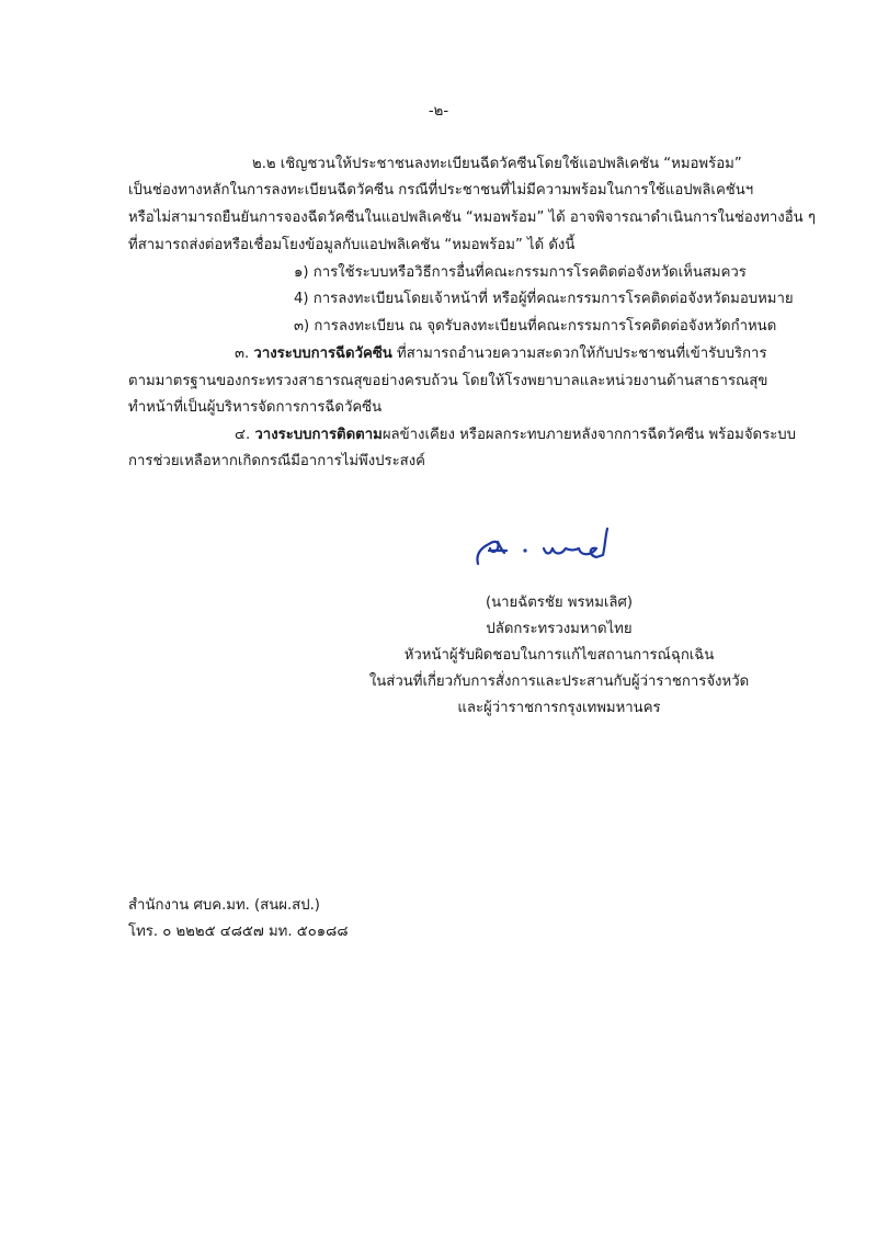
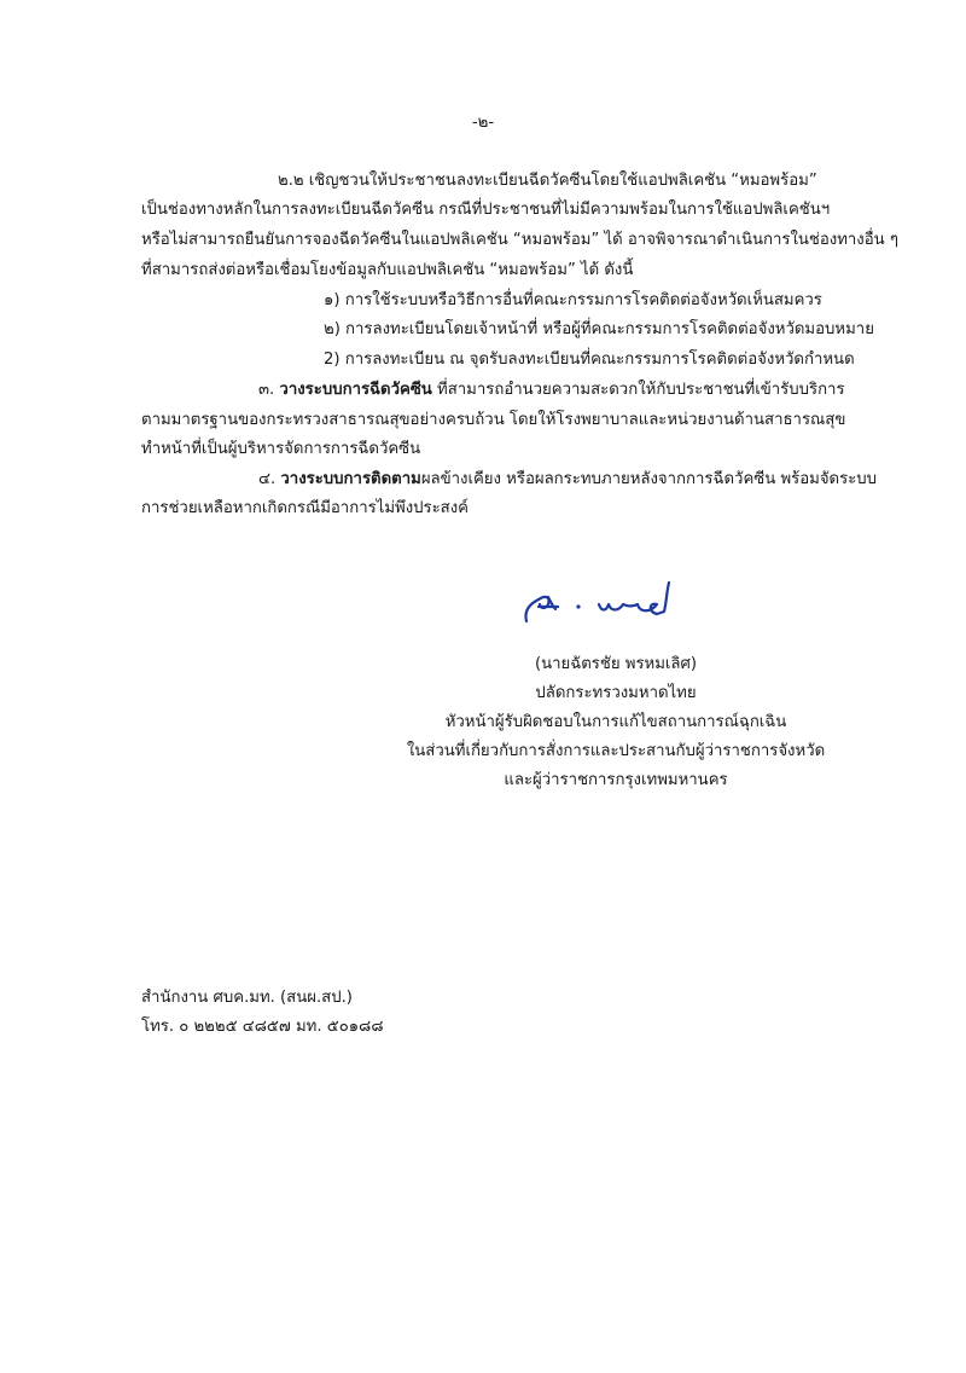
  -๒-
  ๒.๒ เชิญชวนให้ประชาชนลงทะเบียนฉีดวัคซีนโดยใช้แอปพลิเคชัน “หมอพร้อม”
  เป็นช่องทางหลักในการลงทะเบียนฉีดวัคซีน กรณีที่ประชาชนที่ไม่มีความพร้อมในการใช้แอปพลิเคชันฯ
  หรือไม่สามารถยืนยันการจองฉีดวัคซีนในแอปพลิเคชัน “หมอพร้อม” ได้ อาจพิจารณาดำเนินการในช่องทางอื่น ๆ
  ที่สามารถส่งต่อหรือเชื่อมโยงข้อมูลกับแอปพลิเคชัน “หมอพร้อม” ได้ ดังนี้
  ๑) การใช้ระบบหรือวิธีการอื่นที่คณะกรรมการโรคติดต่อจังหวัดเห็นสมควร
- 4) การลงทะเบียนโดยเจ้าหน้าที่ หรือผู้ที่คณะกรรมการโรคติดต่อจังหวัดมอบหมาย
+ ๒) การลงทะเบียนโดยเจ้าหน้าที่ หรือผู้ที่คณะกรรมการโรคติดต่อจังหวัดมอบหมาย
- ๓) การลงทะเบียน ณ จุดรับลงทะเบียนที่คณะกรรมการโรคติดต่อจังหวัดกำหนด
+ 2) การลงทะเบียน ณ จุดรับลงทะเบียนที่คณะกรรมการโรคติดต่อจังหวัดกำหนด
  ๓. วางระบบการฉีดวัคซีน ที่สามารถอำนวยความสะดวกให้กับประชาชนที่เข้ารับบริการ
  ตามมาตรฐานของกระทรวงสาธารณสุขอย่างครบถ้วน โดยให้โรงพยาบาลและหน่วยงานด้านสาธารณสุข
  ทำหน้าที่เป็นผู้บริหารจัดการการฉีดวัคซีน
  ๔. วางระบบการติดตามผลข้างเคียง หรือผลกระทบภายหลังจากการฉีดวัคซีน พร้อมจัดระบบ
  การช่วยเหลือหากเกิดกรณีมีอาการไม่พึงประสงค์
  (นายฉัตรชัย พรหมเลิศ)
  ปลัดกระทรวงมหาดไทย
  หัวหน้าผู้รับผิดชอบในการแก้ไขสถานการณ์ฉุกเฉิน
  ในส่วนที่เกี่ยวกับการสั่งการและประสานกับผู้ว่าราชการจังหวัด
  และผู้ว่าราชการกรุงเทพมหานคร
  สำนักงาน ศบค.มท. (สนผ.สป.)
  โทร. ๐ ๒๒๒๕ ๔๘๕๗ มท. ๕๐๑๘๘
